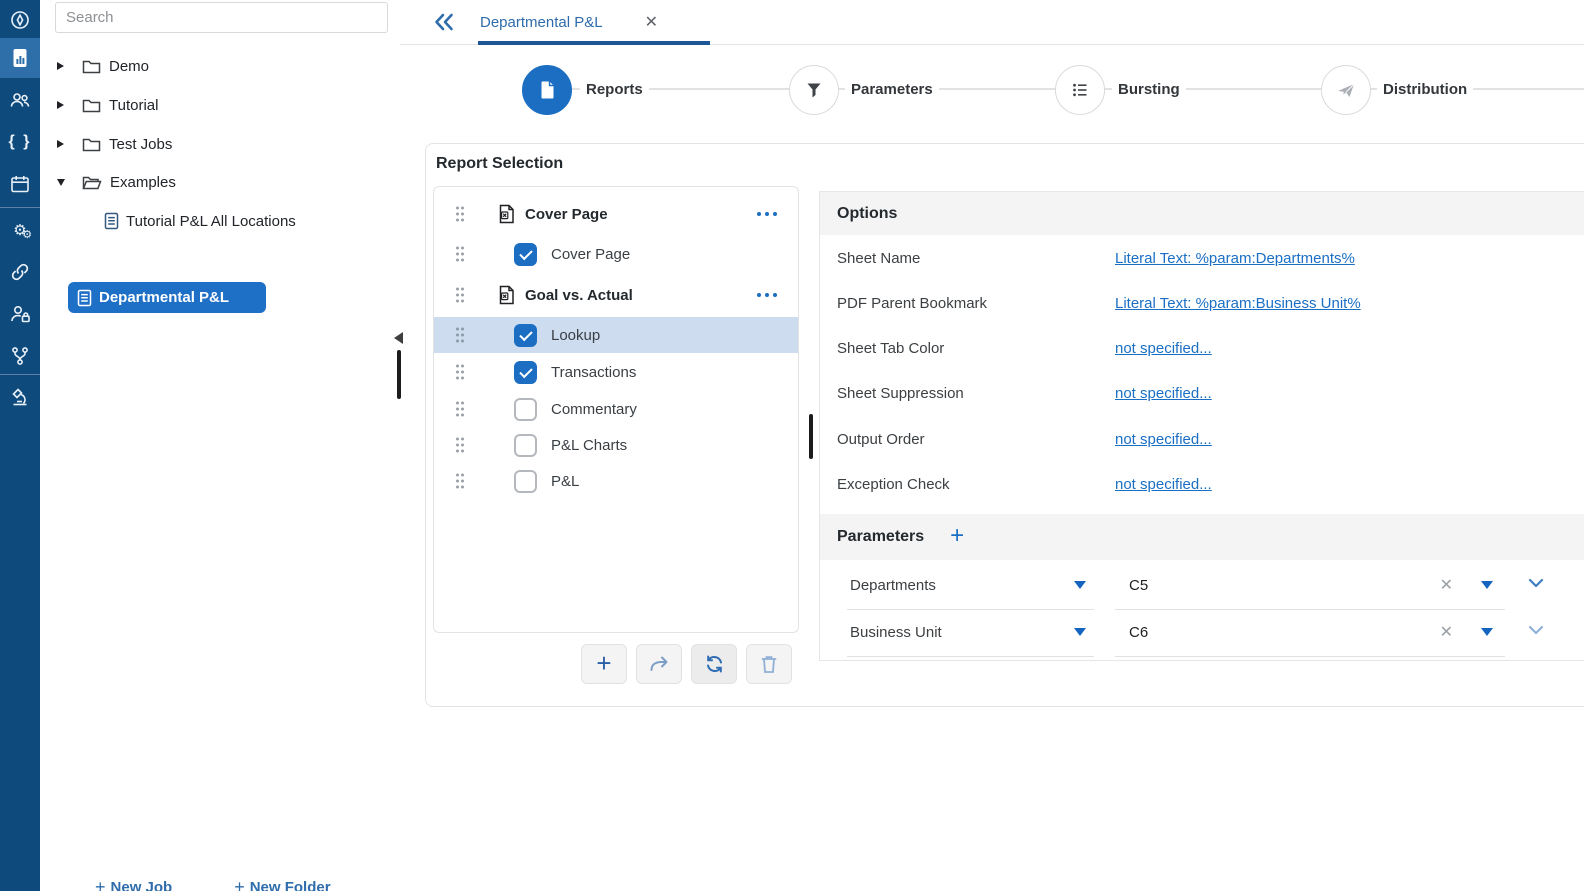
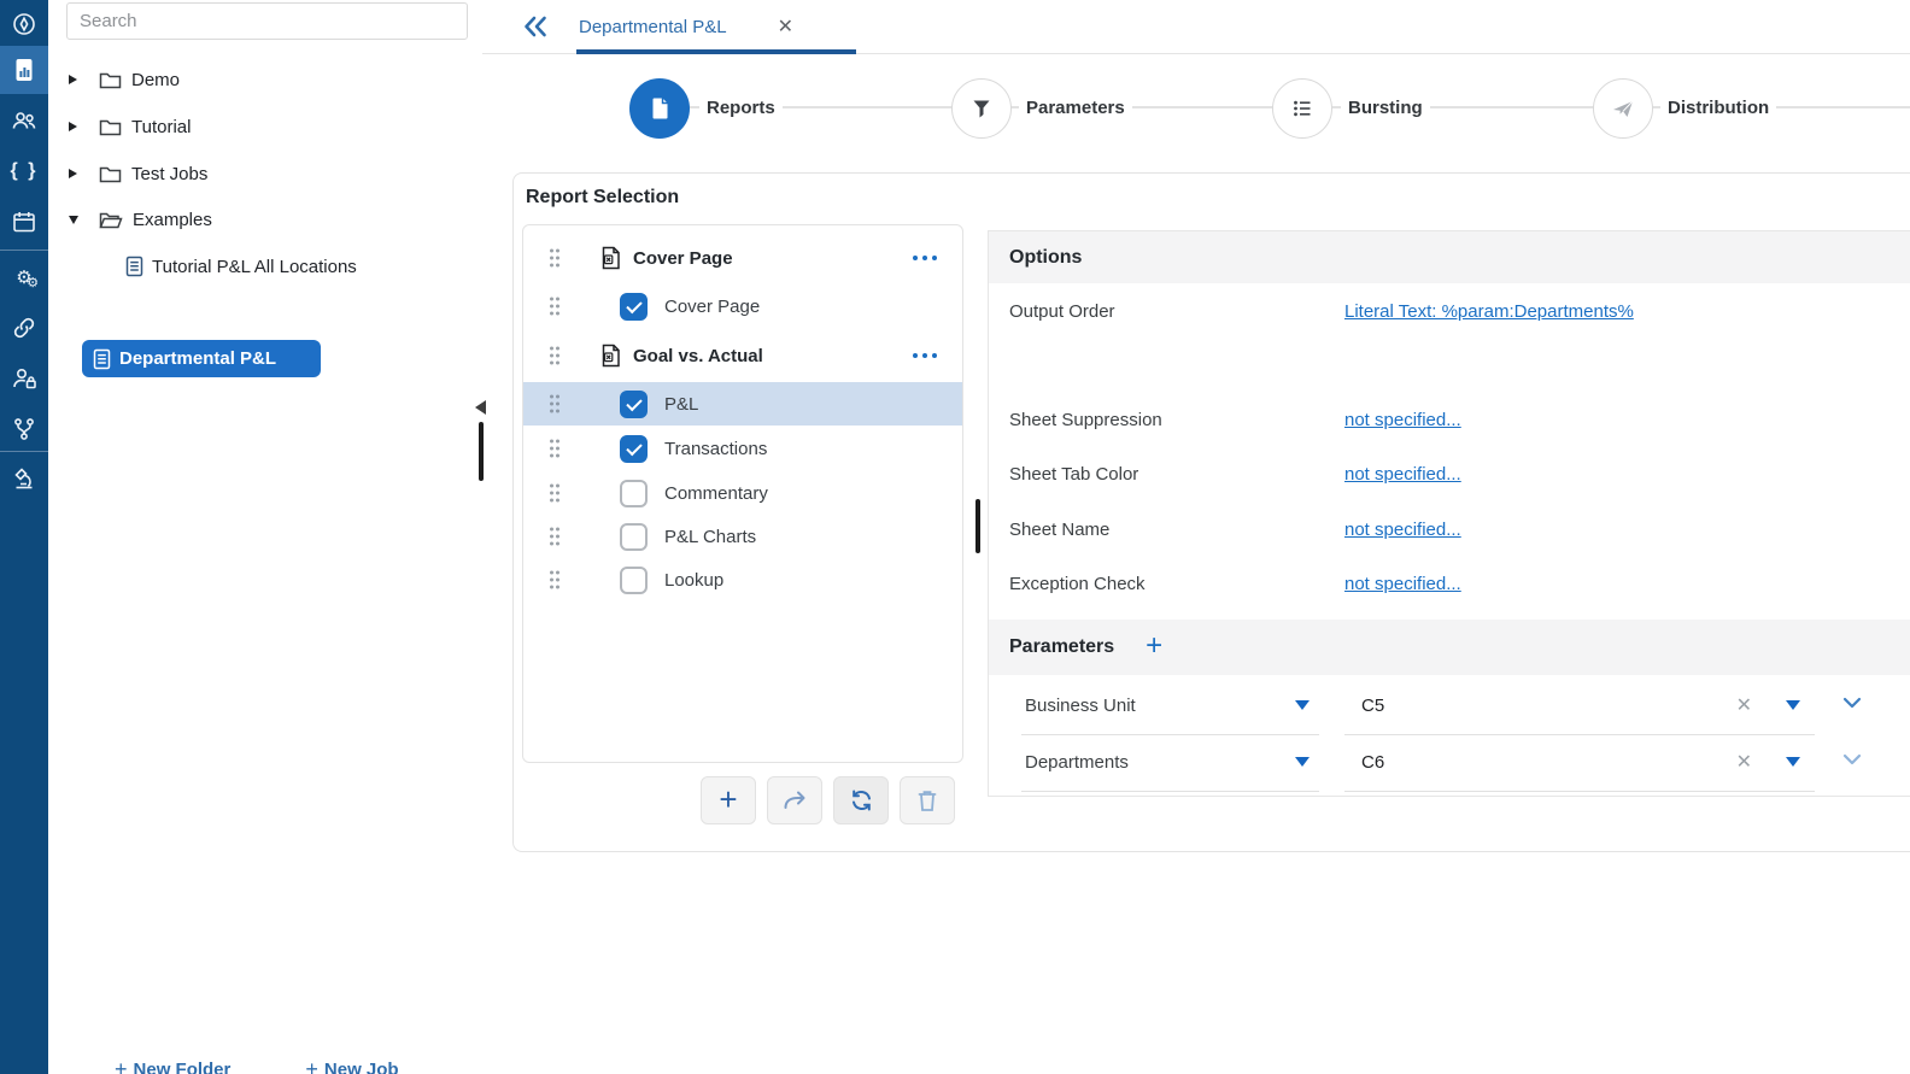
  { }
  ⚙
  ⚙
  Search
  Demo
  Tutorial
  Test Jobs
  Examples
  Tutorial P&L All Locations
  Departmental P&L
  +
- New Job
+ New Folder
  +
- New Folder
+ New Job
  Departmental P&L
  ✕
  Reports
  Parameters
  Bursting
  Distribution
  Report Selection
  Cover Page
  Cover Page
  Goal vs. Actual
- Lookup
+ P&L
  Transactions
  Commentary
  P&L Charts
- P&L
+ Lookup
  +
  Options
- Sheet Name
+ Output Order
  Literal Text: %param:Departments%
- PDF Parent Bookmark
- Literal Text: %param:Business Unit%
- Sheet Tab Color
+ Sheet Suppression
  not specified...
- Sheet Suppression
+ Sheet Tab Color
  not specified...
- Output Order
+ Sheet Name
  not specified...
  Exception Check
  not specified...
  Parameters
  +
- Departments
+ Business Unit
  C5
  ✕
- Business Unit
+ Departments
  C6
  ✕
